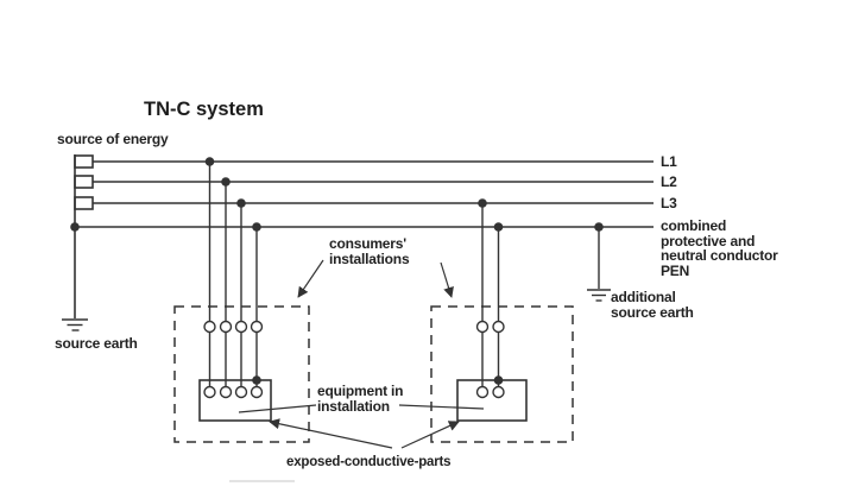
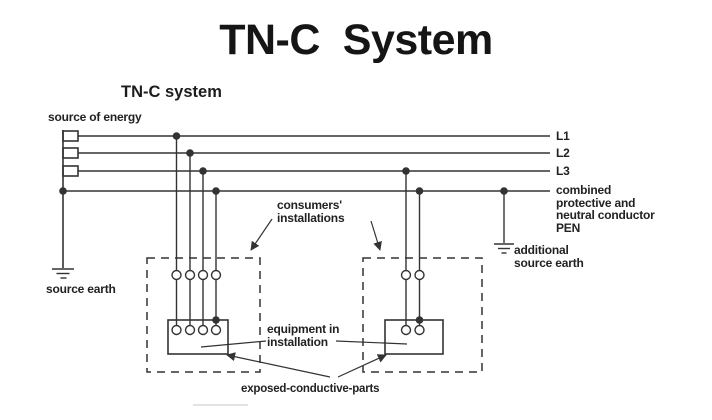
+ TN-C System
  TN-C system
  source of energy
  L1
  L2
  L3
  combined
  protective and
  neutral conductor
  PEN
  additional
  source earth
  source earth
  consumers'
  installations
  equipment in
  installation
  exposed-conductive-parts
